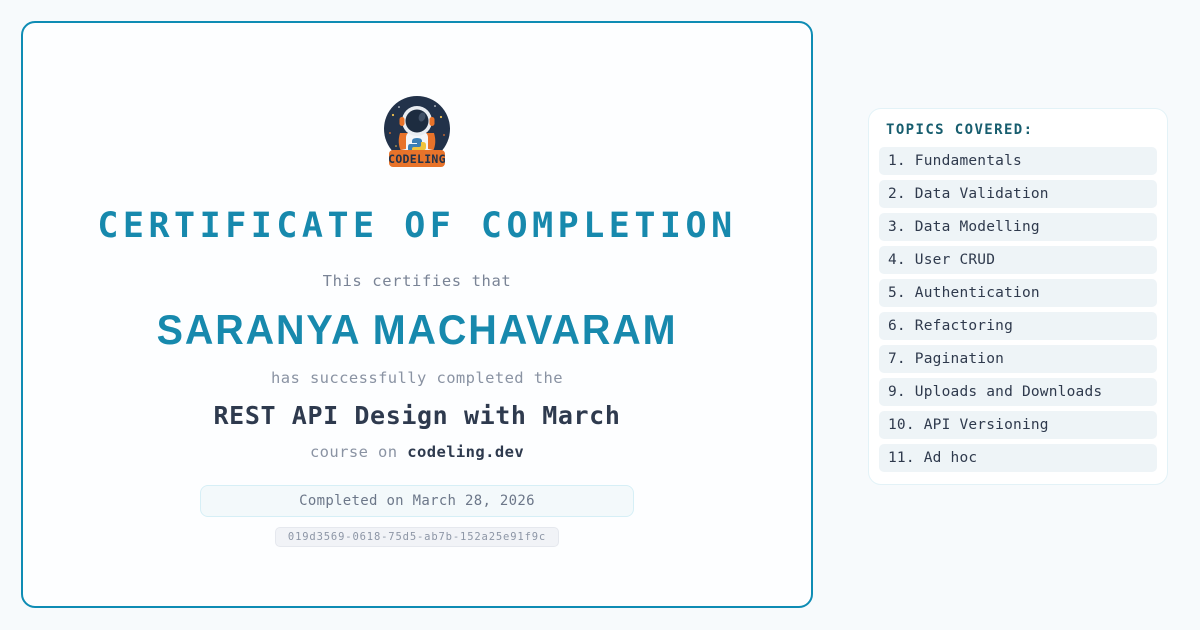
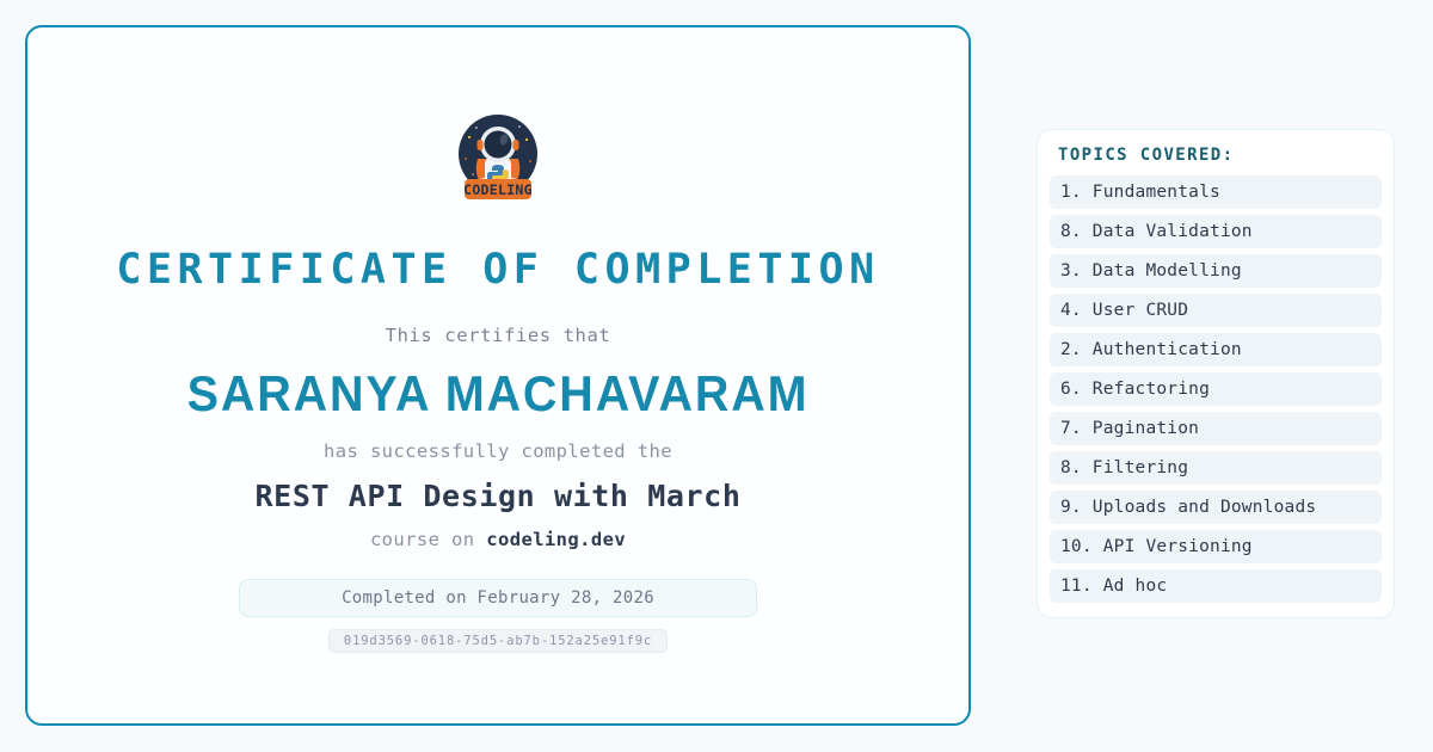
  CODELING
  CERTIFICATE OF COMPLETION
  This certifies that
  SARANYA MACHAVARAM
  has successfully completed the
  REST API Design with March
  course on codeling.dev
- Completed on March 28, 2026
+ Completed on February 28, 2026
  019d3569-0618-75d5-ab7b-152a25e91f9c
  TOPICS COVERED:
  1. Fundamentals
- 2. Data Validation
+ 8. Data Validation
  3. Data Modelling
  4. User CRUD
- 5. Authentication
+ 2. Authentication
  6. Refactoring
  7. Pagination
+ 8. Filtering
  9. Uploads and Downloads
  10. API Versioning
  11. Ad hoc
